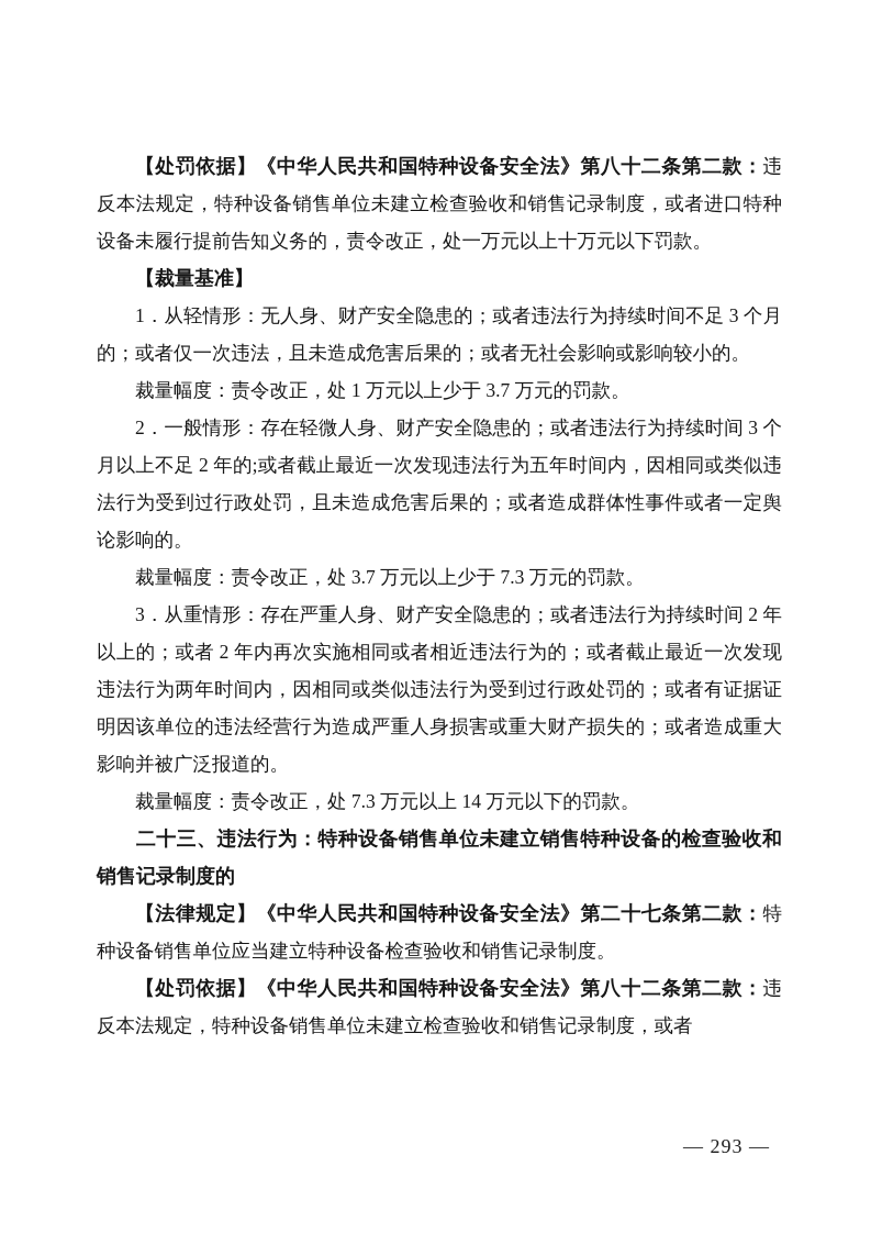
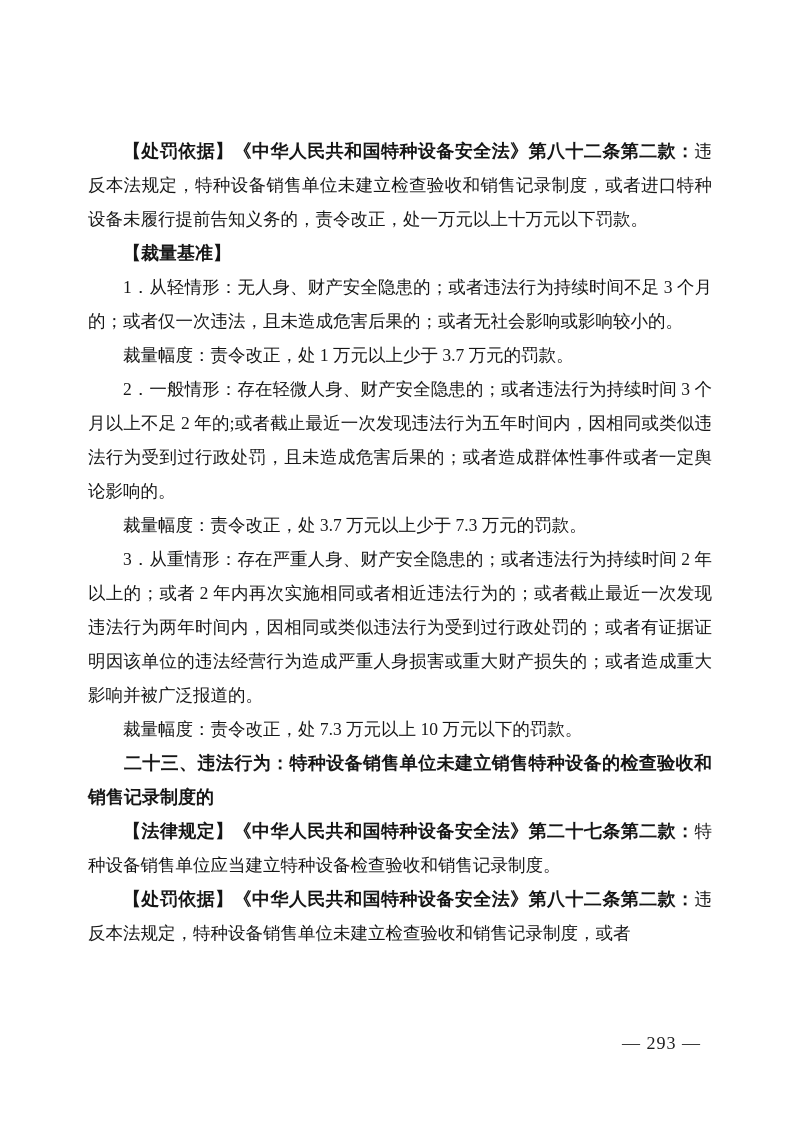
  【处罚依据】《中华人民共和国特种设备安全法》第八十二条第二款：违反本法规定，特种设备销售单位未建立检查验收和销售记录制度，或者进口特种设备未履行提前告知义务的，责令改正，处一万元以上十万元以下罚款。
  【裁量基准】
  1．从轻情形：无人身、财产安全隐患的；或者违法行为持续时间不足 3 个月的；或者仅一次违法，且未造成危害后果的；或者无社会影响或影响较小的。
  裁量幅度：责令改正，处 1 万元以上少于 3.7 万元的罚款。
  2．一般情形：存在轻微人身、财产安全隐患的；或者违法行为持续时间 3 个月以上不足 2 年的;或者截止最近一次发现违法行为五年时间内，因相同或类似违法行为受到过行政处罚，且未造成危害后果的；或者造成群体性事件或者一定舆论影响的。
  裁量幅度：责令改正，处 3.7 万元以上少于 7.3 万元的罚款。
  3．从重情形：存在严重人身、财产安全隐患的；或者违法行为持续时间 2 年以上的；或者 2 年内再次实施相同或者相近违法行为的；或者截止最近一次发现违法行为两年时间内，因相同或类似违法行为受到过行政处罚的；或者有证据证明因该单位的违法经营行为造成严重人身损害或重大财产损失的；或者造成重大影响并被广泛报道的。
- 裁量幅度：责令改正，处 7.3 万元以上 14 万元以下的罚款。
+ 裁量幅度：责令改正，处 7.3 万元以上 10 万元以下的罚款。
  二十三、违法行为：特种设备销售单位未建立销售特种设备的检查验收和销售记录制度的
  【法律规定】《中华人民共和国特种设备安全法》第二十七条第二款：特种设备销售单位应当建立特种设备检查验收和销售记录制度。
  【处罚依据】《中华人民共和国特种设备安全法》第八十二条第二款：违反本法规定，特种设备销售单位未建立检查验收和销售记录制度，或者
  — 293 —
